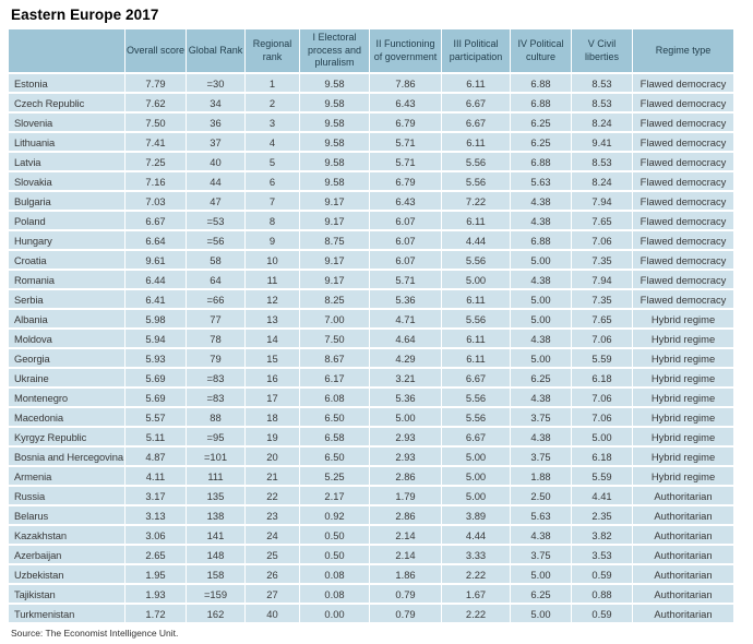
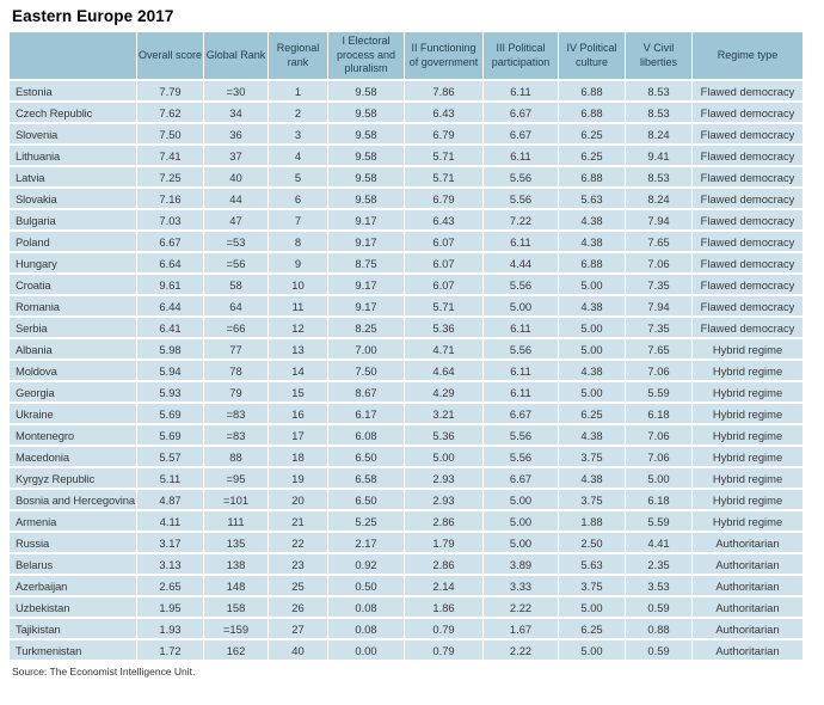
  Eastern Europe 2017
  	Overall score	Global Rank	Regional rank	I Electoral process and pluralism	II Functioning of government	III Political participation	IV Political culture	V Civil liberties	Regime type
  Estonia	7.79	=30	1	9.58	7.86	6.11	6.88	8.53	Flawed democracy
  Czech Republic	7.62	34	2	9.58	6.43	6.67	6.88	8.53	Flawed democracy
  Slovenia	7.50	36	3	9.58	6.79	6.67	6.25	8.24	Flawed democracy
  Lithuania	7.41	37	4	9.58	5.71	6.11	6.25	9.41	Flawed democracy
  Latvia	7.25	40	5	9.58	5.71	5.56	6.88	8.53	Flawed democracy
  Slovakia	7.16	44	6	9.58	6.79	5.56	5.63	8.24	Flawed democracy
  Bulgaria	7.03	47	7	9.17	6.43	7.22	4.38	7.94	Flawed democracy
  Poland	6.67	=53	8	9.17	6.07	6.11	4.38	7.65	Flawed democracy
  Hungary	6.64	=56	9	8.75	6.07	4.44	6.88	7.06	Flawed democracy
  Croatia	9.61	58	10	9.17	6.07	5.56	5.00	7.35	Flawed democracy
  Romania	6.44	64	11	9.17	5.71	5.00	4.38	7.94	Flawed democracy
  Serbia	6.41	=66	12	8.25	5.36	6.11	5.00	7.35	Flawed democracy
  Albania	5.98	77	13	7.00	4.71	5.56	5.00	7.65	Hybrid regime
  Moldova	5.94	78	14	7.50	4.64	6.11	4.38	7.06	Hybrid regime
  Georgia	5.93	79	15	8.67	4.29	6.11	5.00	5.59	Hybrid regime
  Ukraine	5.69	=83	16	6.17	3.21	6.67	6.25	6.18	Hybrid regime
  Montenegro	5.69	=83	17	6.08	5.36	5.56	4.38	7.06	Hybrid regime
  Macedonia	5.57	88	18	6.50	5.00	5.56	3.75	7.06	Hybrid regime
  Kyrgyz Republic	5.11	=95	19	6.58	2.93	6.67	4.38	5.00	Hybrid regime
  Bosnia and Hercegovina	4.87	=101	20	6.50	2.93	5.00	3.75	6.18	Hybrid regime
  Armenia	4.11	111	21	5.25	2.86	5.00	1.88	5.59	Hybrid regime
  Russia	3.17	135	22	2.17	1.79	5.00	2.50	4.41	Authoritarian
  Belarus	3.13	138	23	0.92	2.86	3.89	5.63	2.35	Authoritarian
- Kazakhstan	3.06	141	24	0.50	2.14	4.44	4.38	3.82	Authoritarian
  Azerbaijan	2.65	148	25	0.50	2.14	3.33	3.75	3.53	Authoritarian
  Uzbekistan	1.95	158	26	0.08	1.86	2.22	5.00	0.59	Authoritarian
  Tajikistan	1.93	=159	27	0.08	0.79	1.67	6.25	0.88	Authoritarian
  Turkmenistan	1.72	162	40	0.00	0.79	2.22	5.00	0.59	Authoritarian
  Source: The Economist Intelligence Unit.
